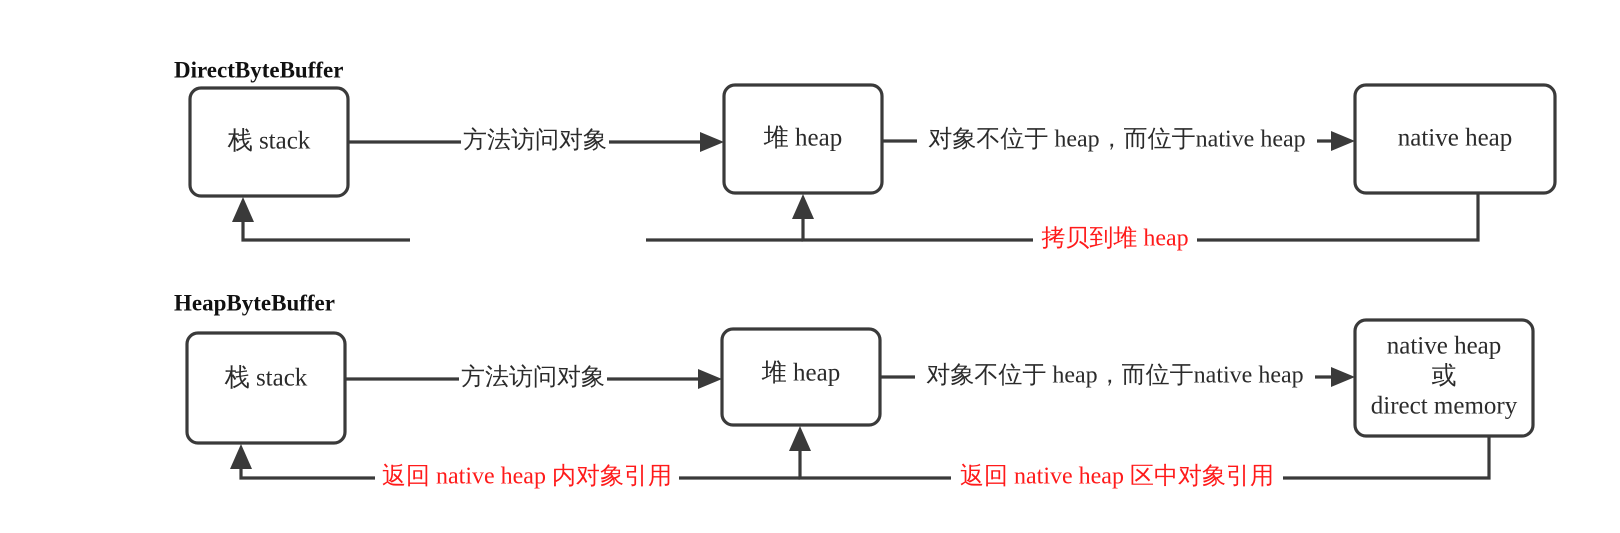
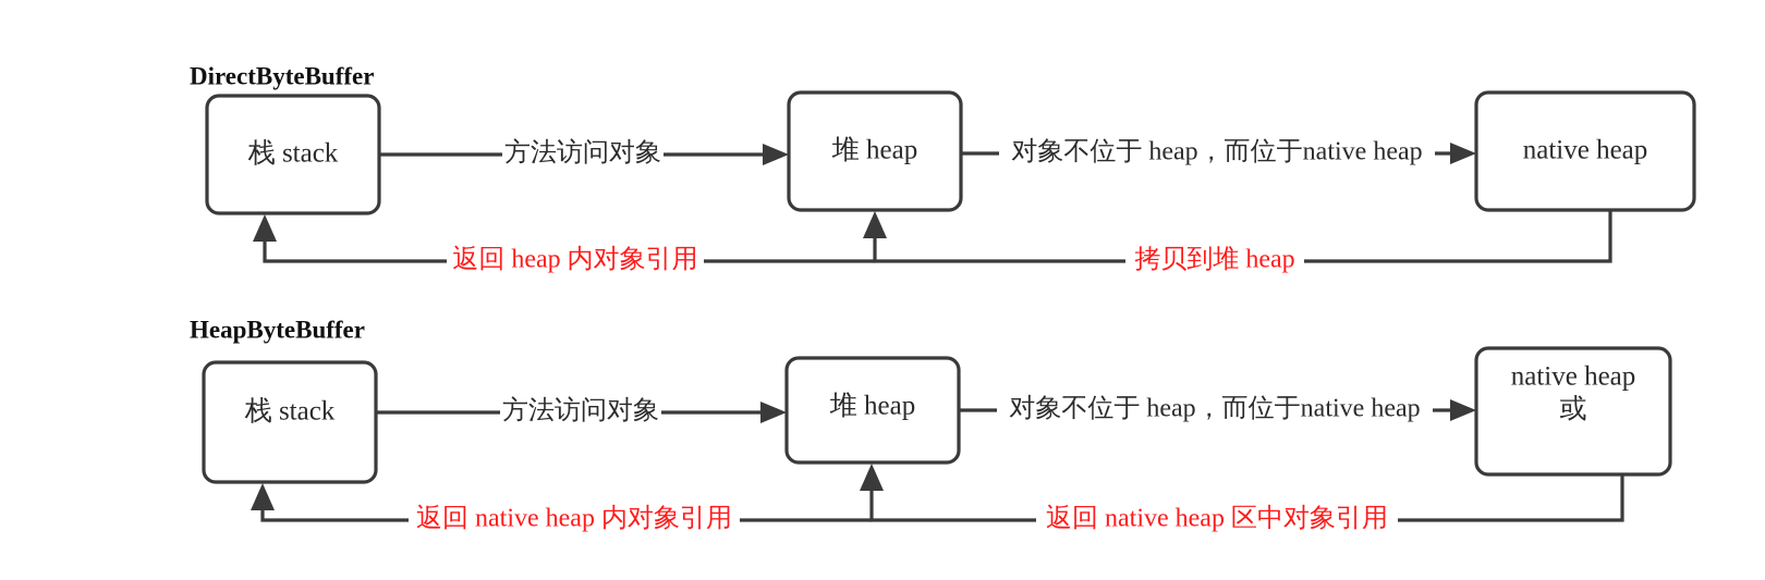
  DirectByteBuffer
  栈 stack
  堆 heap
  native heap
  方法访问对象
  对象不位于 heap，而位于native heap
  拷贝到堆 heap
+ 返回 heap 内对象引用
  HeapByteBuffer
  栈 stack
  堆 heap
  native heap
  或
- direct memory
  方法访问对象
  对象不位于 heap，而位于native heap
  返回 native heap 区中对象引用
  返回 native heap 内对象引用
